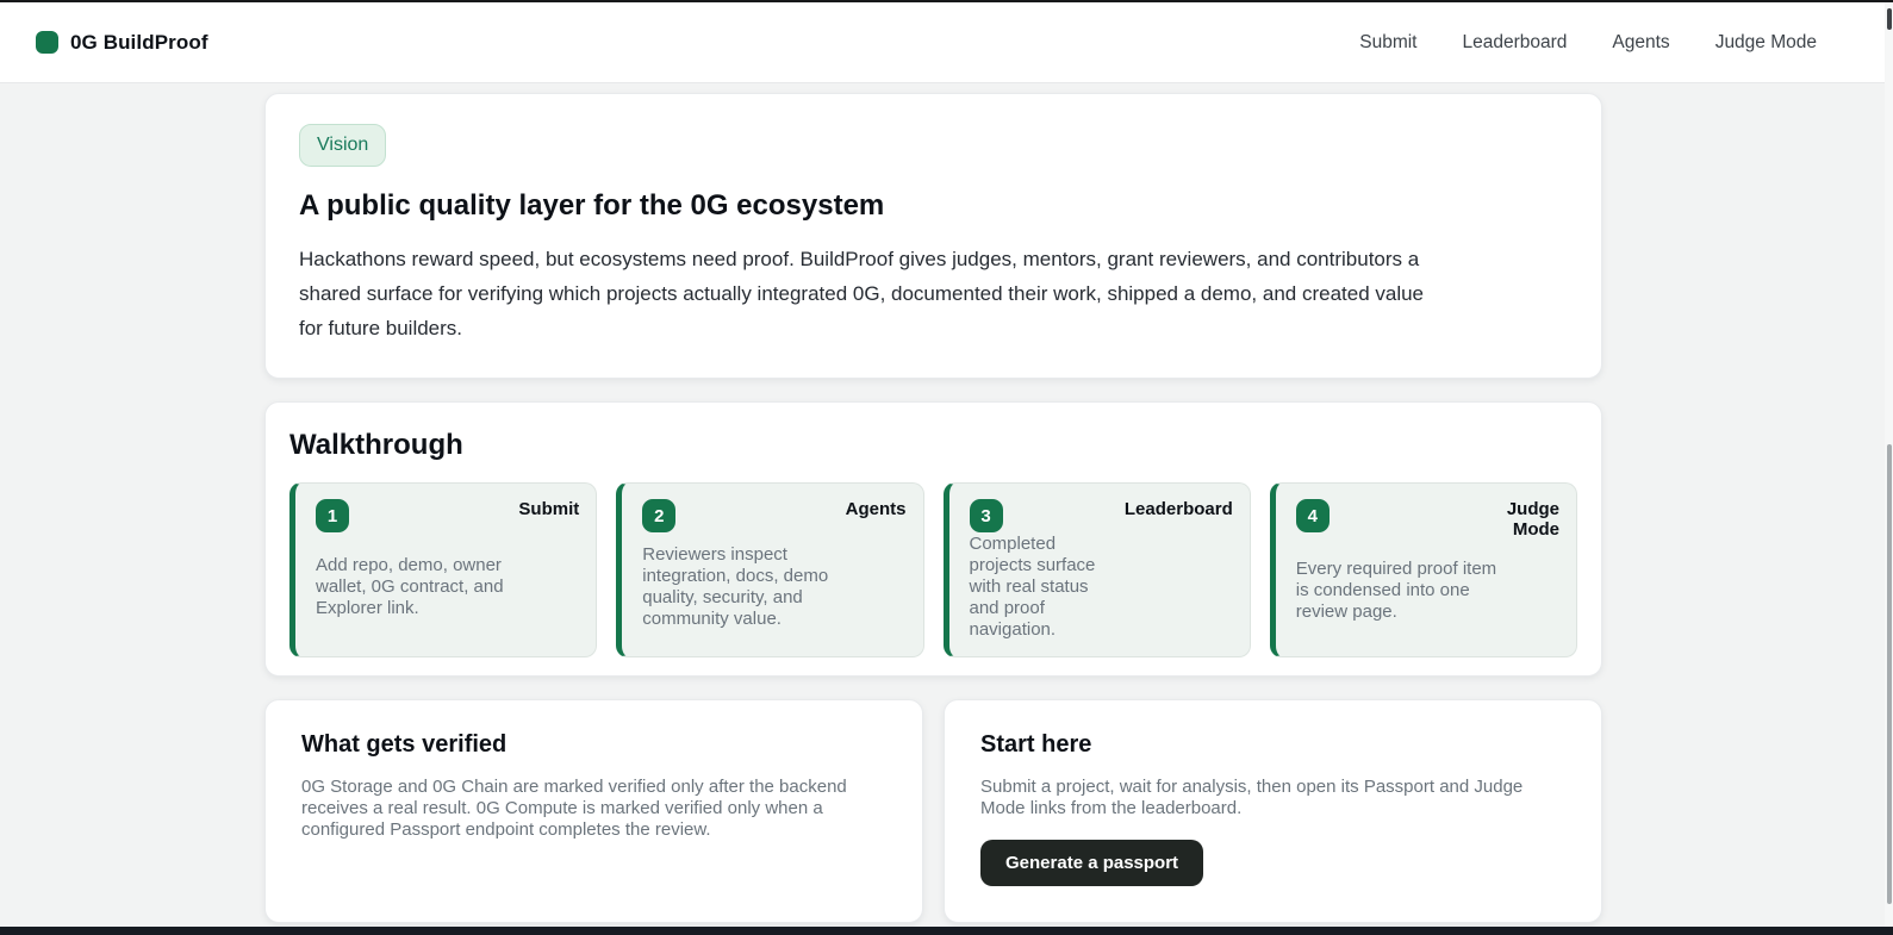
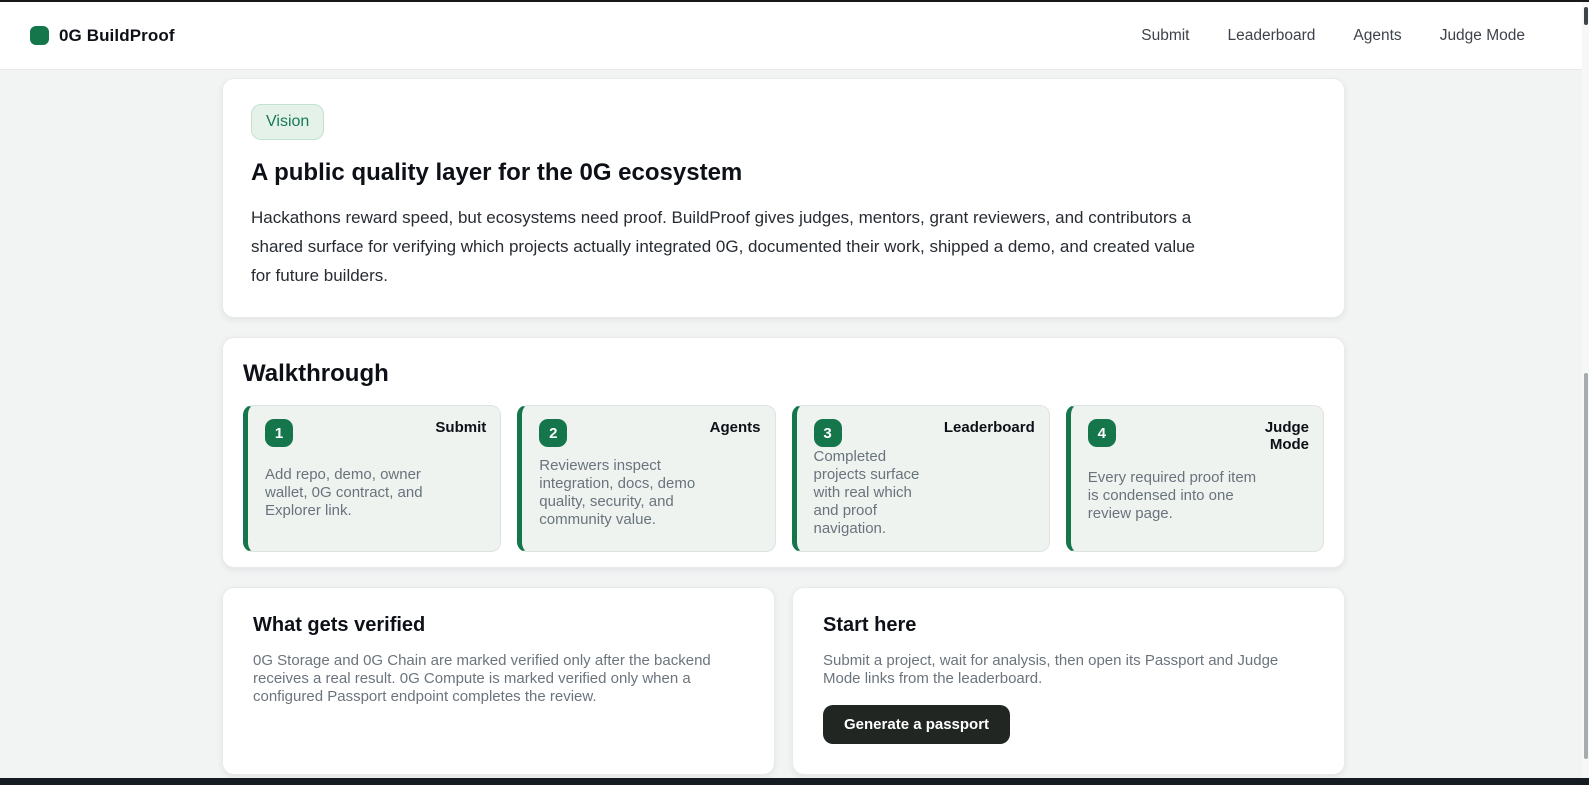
  0G BuildProof
  Submit
  Leaderboard
  Agents
  Judge Mode
  Vision
  A public quality layer for the 0G ecosystem
  Hackathons reward speed, but ecosystems need proof. BuildProof gives judges, mentors, grant reviewers, and contributors a shared surface for verifying which projects actually integrated 0G, documented their work, shipped a demo, and created value for future builders.
  Walkthrough
  1
  Submit
  Add repo, demo, owner wallet, 0G contract, and Explorer link.
  2
  Agents
  Reviewers inspect integration, docs, demo quality, security, and community value.
  3
  Leaderboard
- Completed projects surface with real status and proof navigation.
+ Completed projects surface with real which and proof navigation.
  4
  Judge Mode
  Every required proof item is condensed into one review page.
  What gets verified
  0G Storage and 0G Chain are marked verified only after the backend receives a real result. 0G Compute is marked verified only when a configured Passport endpoint completes the review.
  Start here
  Submit a project, wait for analysis, then open its Passport and Judge Mode links from the leaderboard.
  Generate a passport
